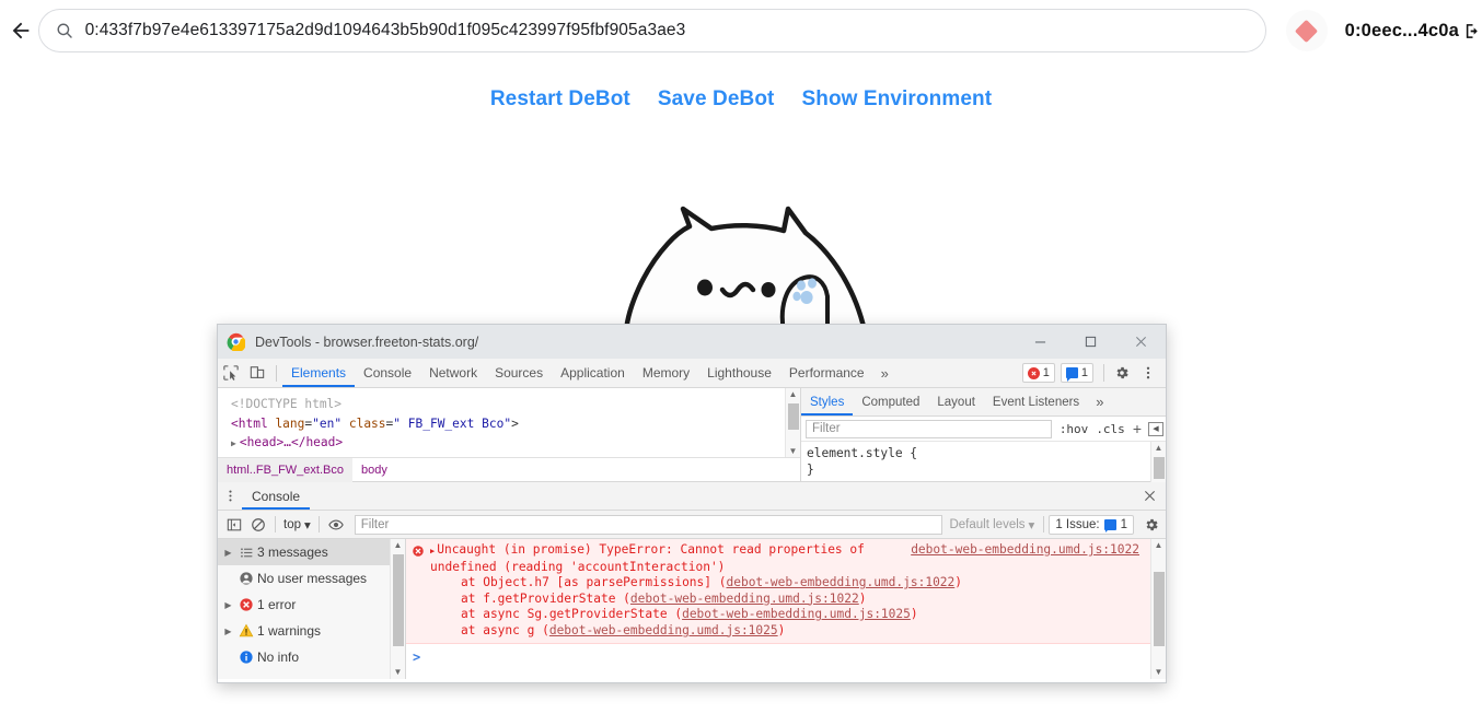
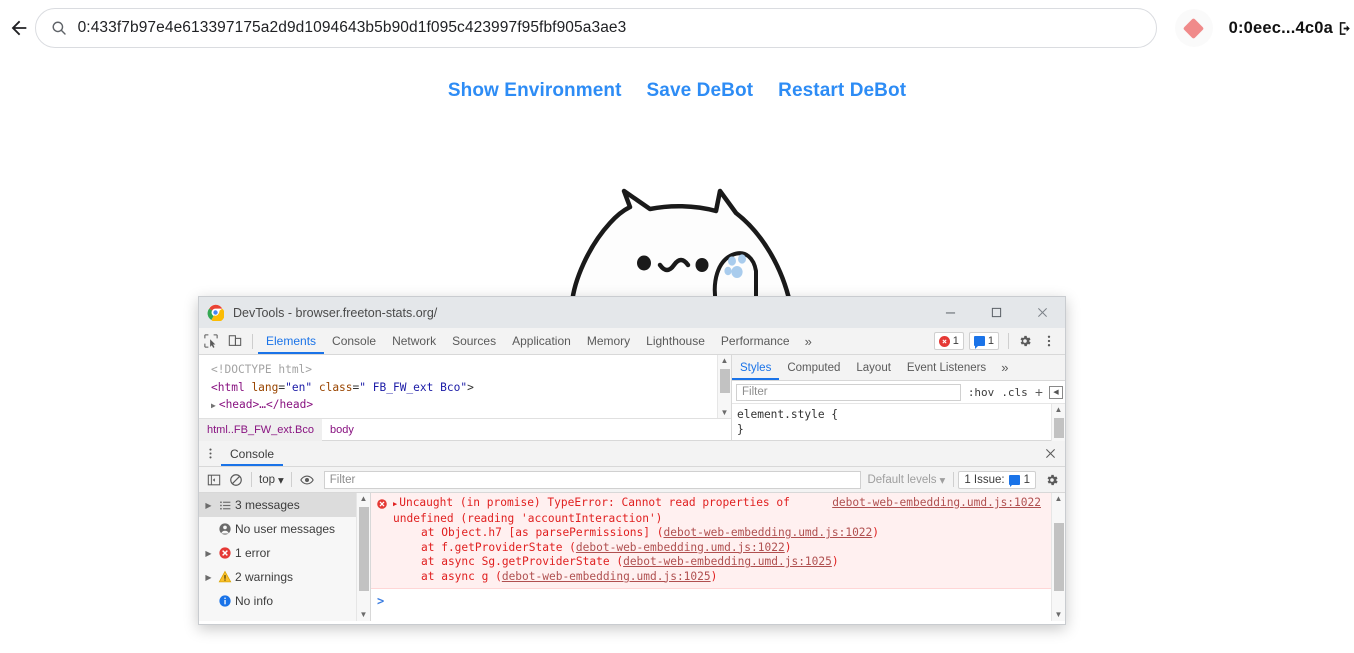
  0:433f7b97e4e613397175a2d9d1094643b5b90d1f095c423997f95fbf905a3ae3
  0:0eec...4c0a
- Restart DeBot
+ Show Environment
  Save DeBot
- Show Environment
+ Restart DeBot
  DevTools - browser.freeton-stats.org/
  Elements
  Console
  Network
  Sources
  Application
  Memory
  Lighthouse
  Performance
  »
  1
  1
  <!DOCTYPE html>
  <html lang="en" class=" FB_FW_ext Bco">
  ▶ <head>…</head>
  ▲
  ▼
  html..FB_FW_ext.Bco
  body
  Styles
  Computed
  Layout
  Event Listeners
  »
  Filter
  :hov
  .cls
  +
  element.style {
  }
  ▲
  Console
  top
  ▾
  Filter
  Default levels
  ▾
  1 Issue:
  1
  ▶
  3 messages
  No user messages
  ▶
  1 error
  ▶
- 1 warnings
+ 2 warnings
  No info
  ▲
  ▼
  debot-web-embedding.umd.js:1022
  ▶ Uncaught (in promise) TypeError: Cannot read properties of
  undefined (reading 'accountInteraction')
  at Object.h7 [as parsePermissions] (debot-web-embedding.umd.js:1022)
  at f.getProviderState (debot-web-embedding.umd.js:1022)
  at async Sg.getProviderState (debot-web-embedding.umd.js:1025)
  at async g (debot-web-embedding.umd.js:1025)
  >
  ▲
  ▼
